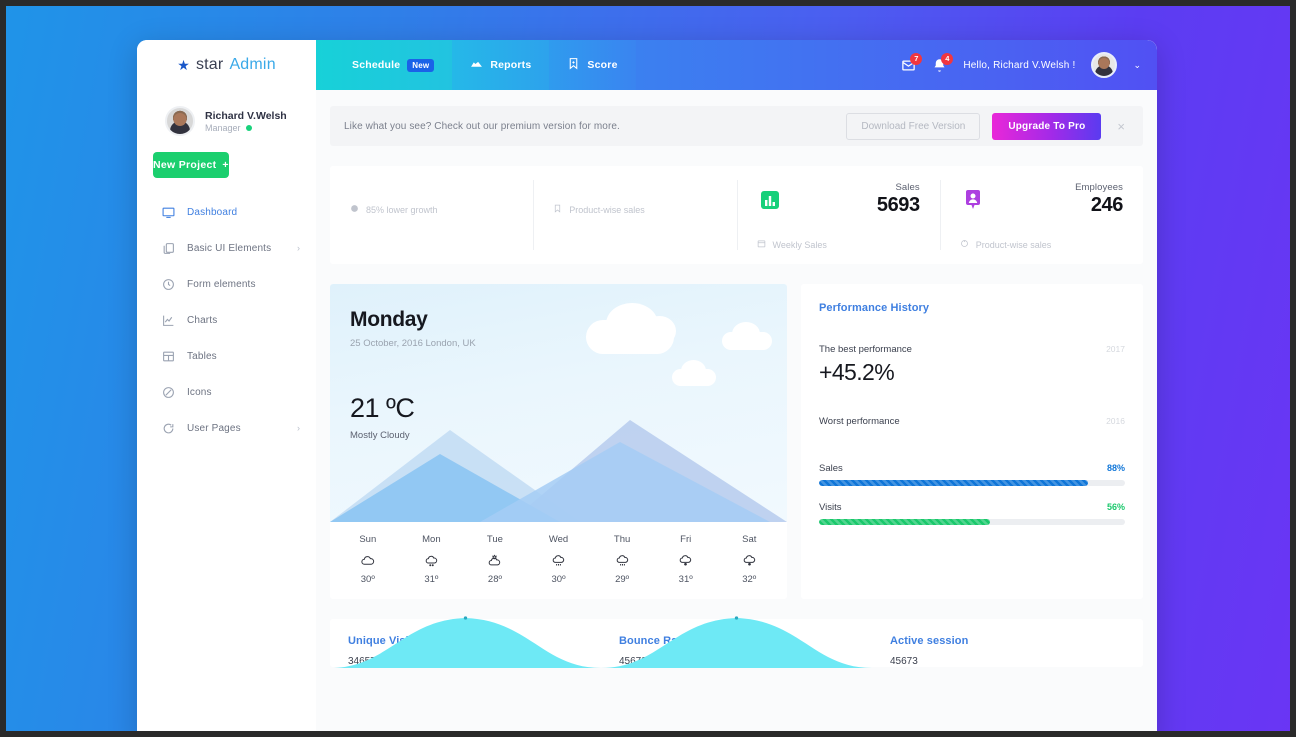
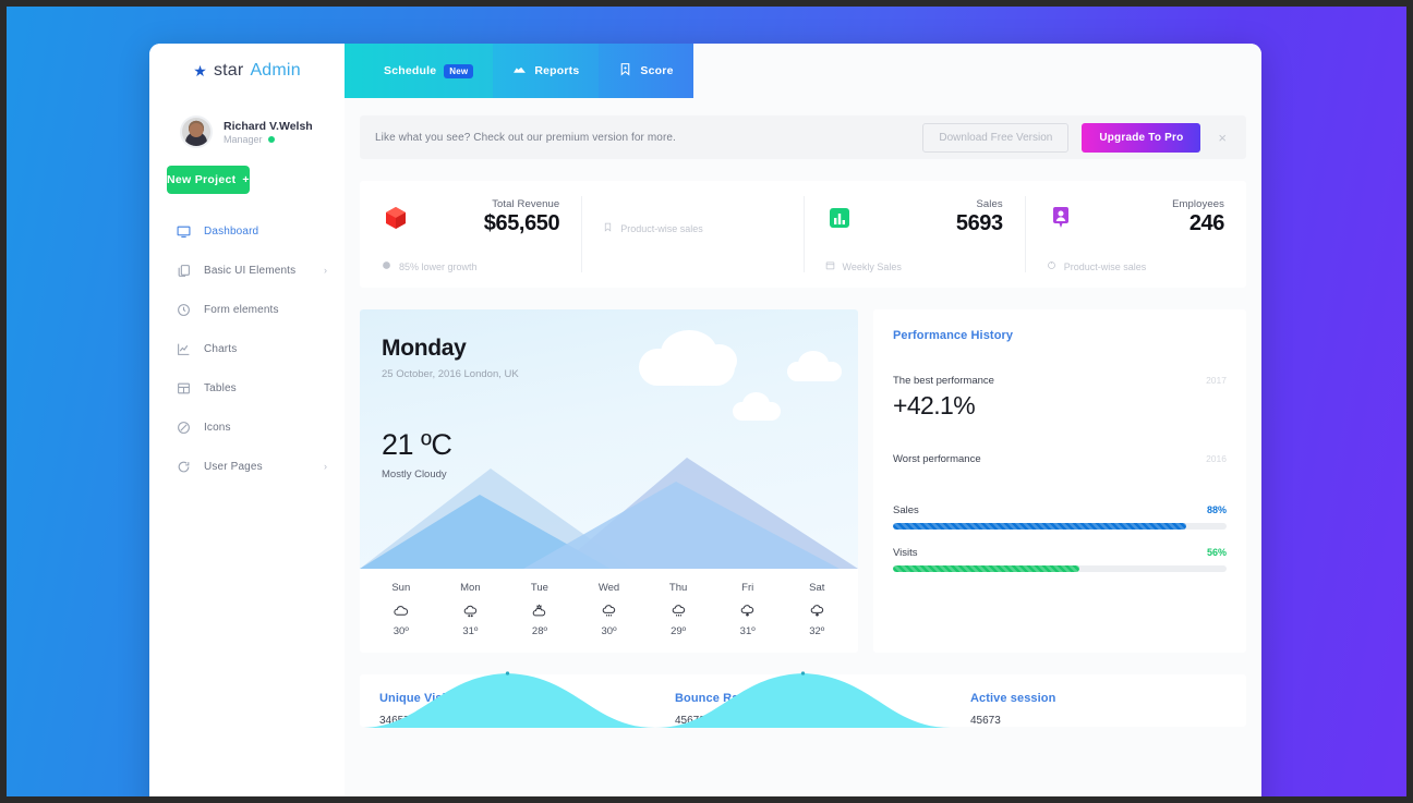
  ★
  star
  Admin
  Richard V.Welsh
  Manager
  New Project
  +
  Dashboard
  Basic UI Elements
  ›
  Form elements
  Charts
  Tables
  Icons
  User Pages
  ›
  Schedule
  New
  Reports
  Score
- 7
- 4
- Hello, Richard V.Welsh !
- ⌄
  Like what you see? Check out our premium version for more.
  Download Free Version
  Upgrade To Pro
  ×
+ Total Revenue
+ $65,650
  85% lower growth
  Product-wise sales
  Sales
  5693
  Weekly Sales
  Employees
  246
  Product-wise sales
  Monday
  25 October, 2016 London, UK
  21 ºC
  Mostly Cloudy
  Sun
  30º
  Mon
  31º
  Tue
  28º
  Wed
  30º
  Thu
  29º
  Fri
  31º
  Sat
  32º
  Performance History
  The best performance
  2017
- +45.2%
+ +42.1%
  Worst performance
  2016
  Sales
  88%
  Visits
  56%
  Bounce R
  Active session
  45673
